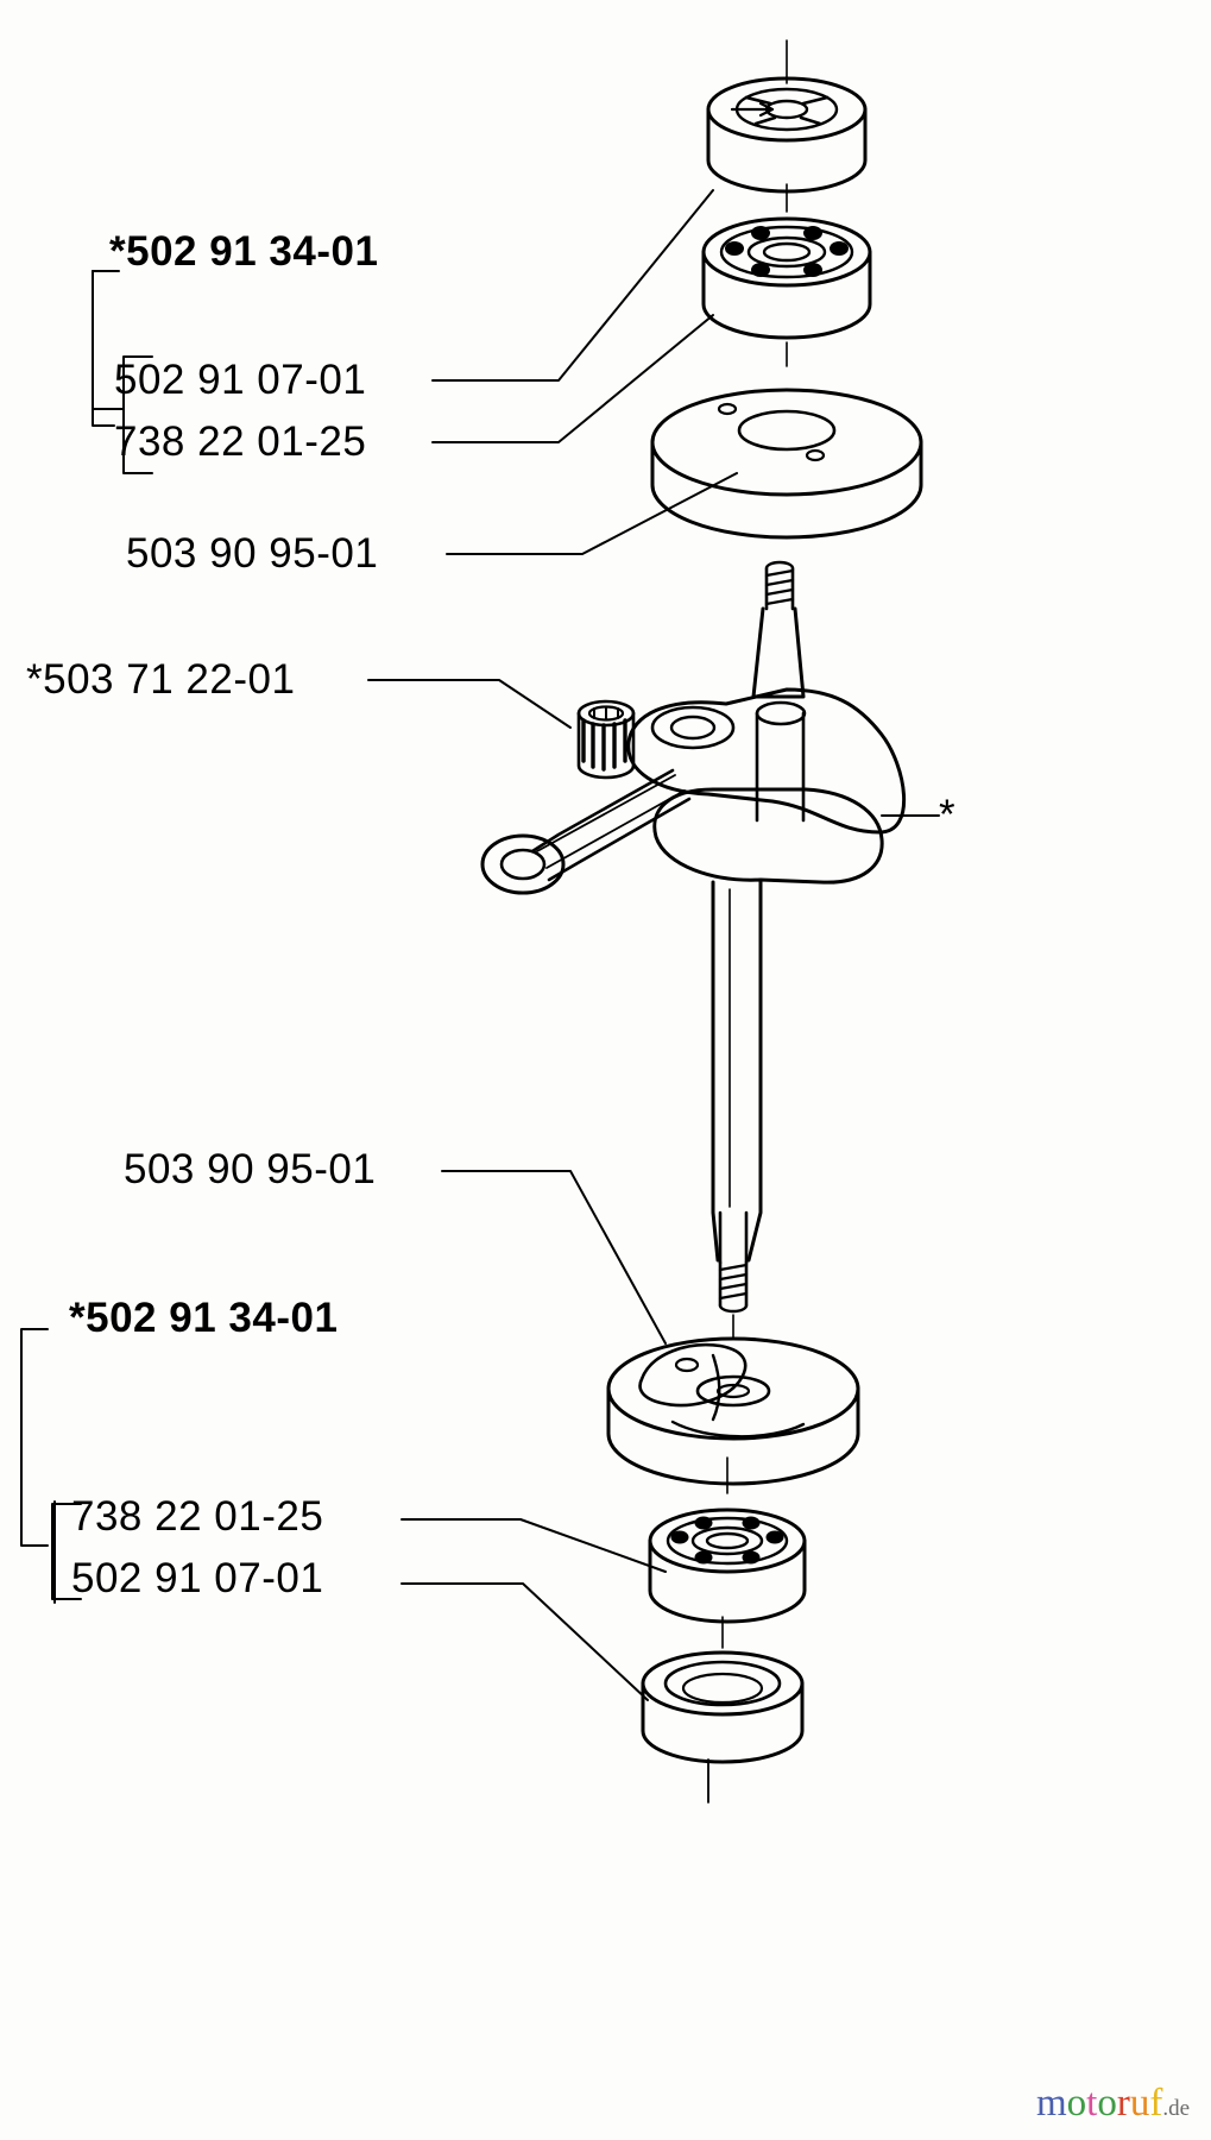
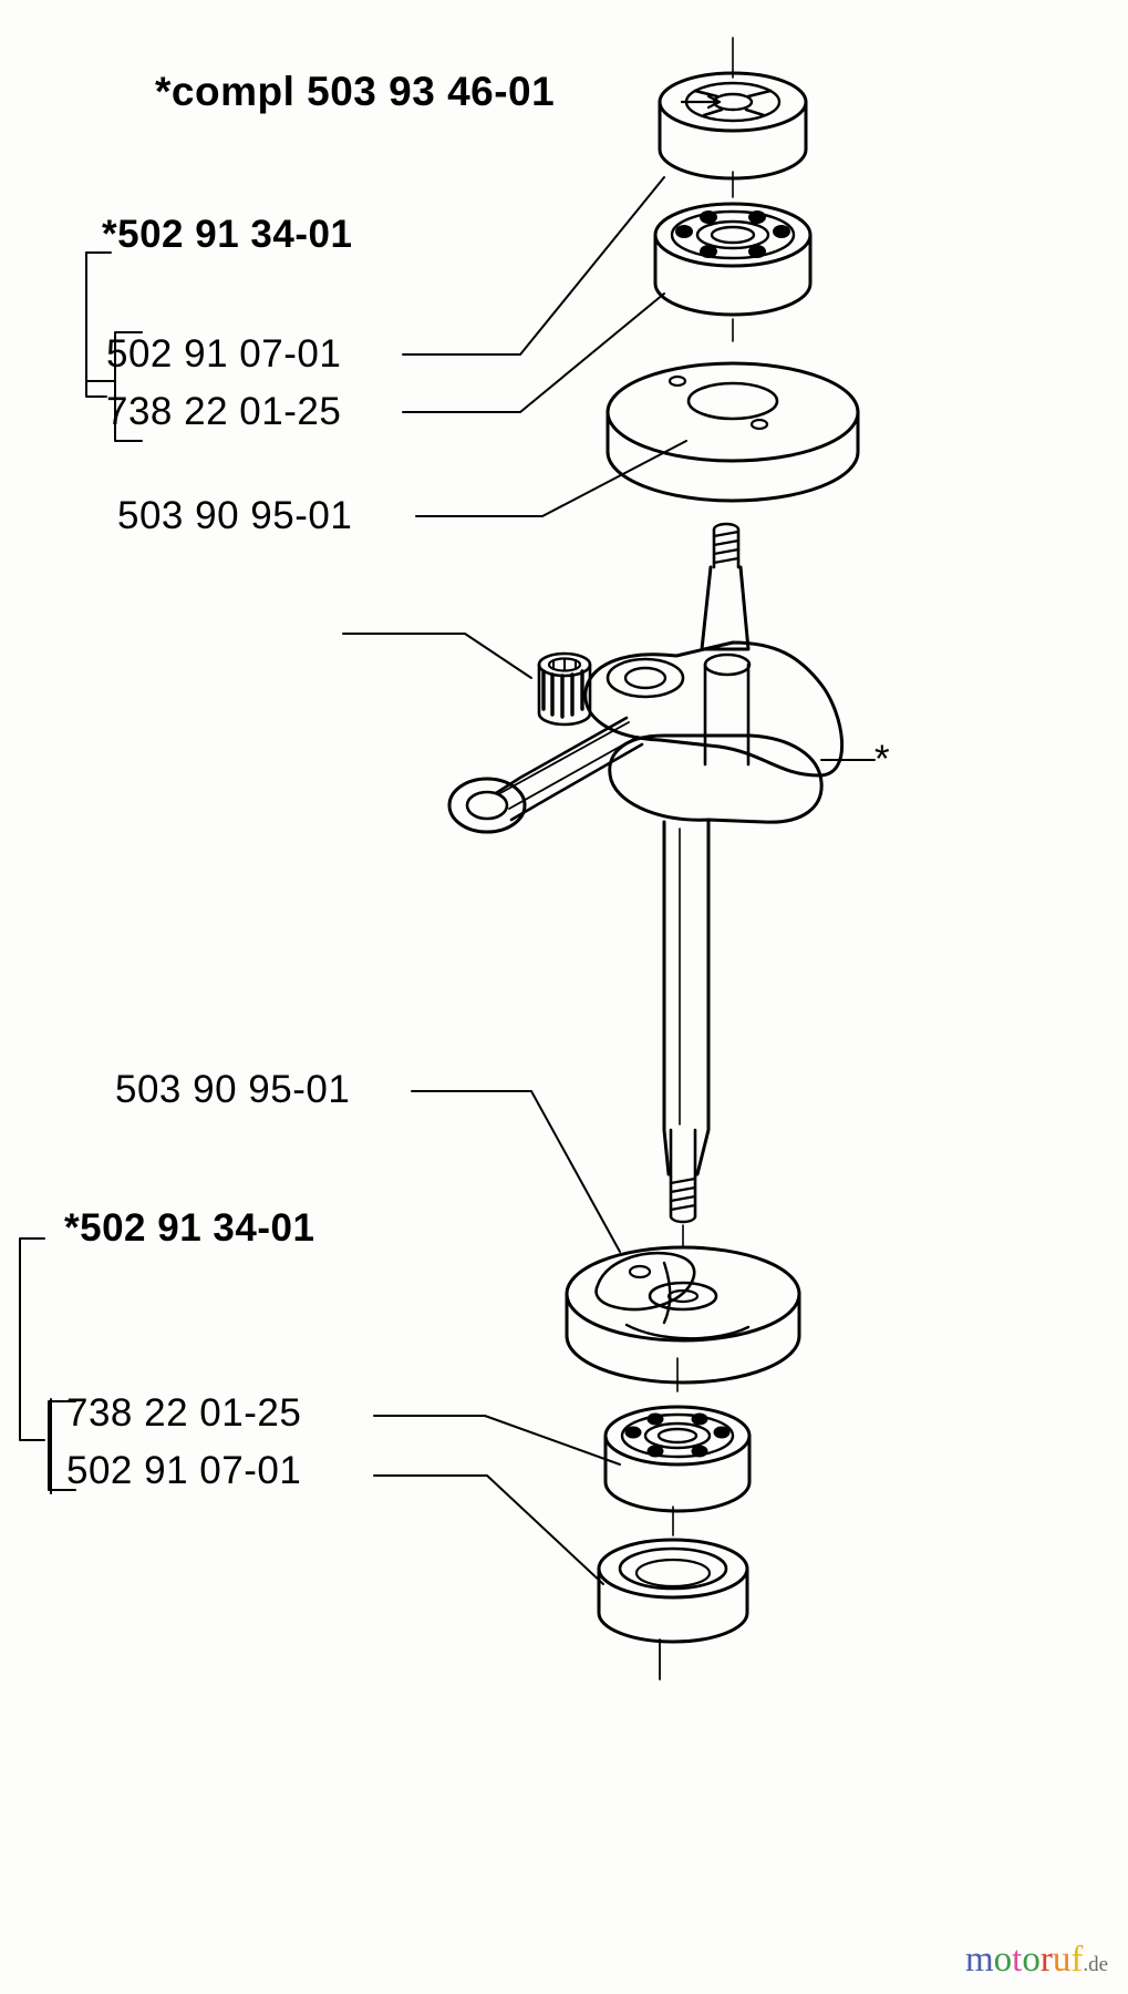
+ *compl 503 93 46-01
  *502 91 34-01
  502 91 07-01
  738 22 01-25
  503 90 95-01
- *503 71 22-01
  *
  503 90 95-01
  *502 91 34-01
  738 22 01-25
  502 91 07-01
  motoruf.de
